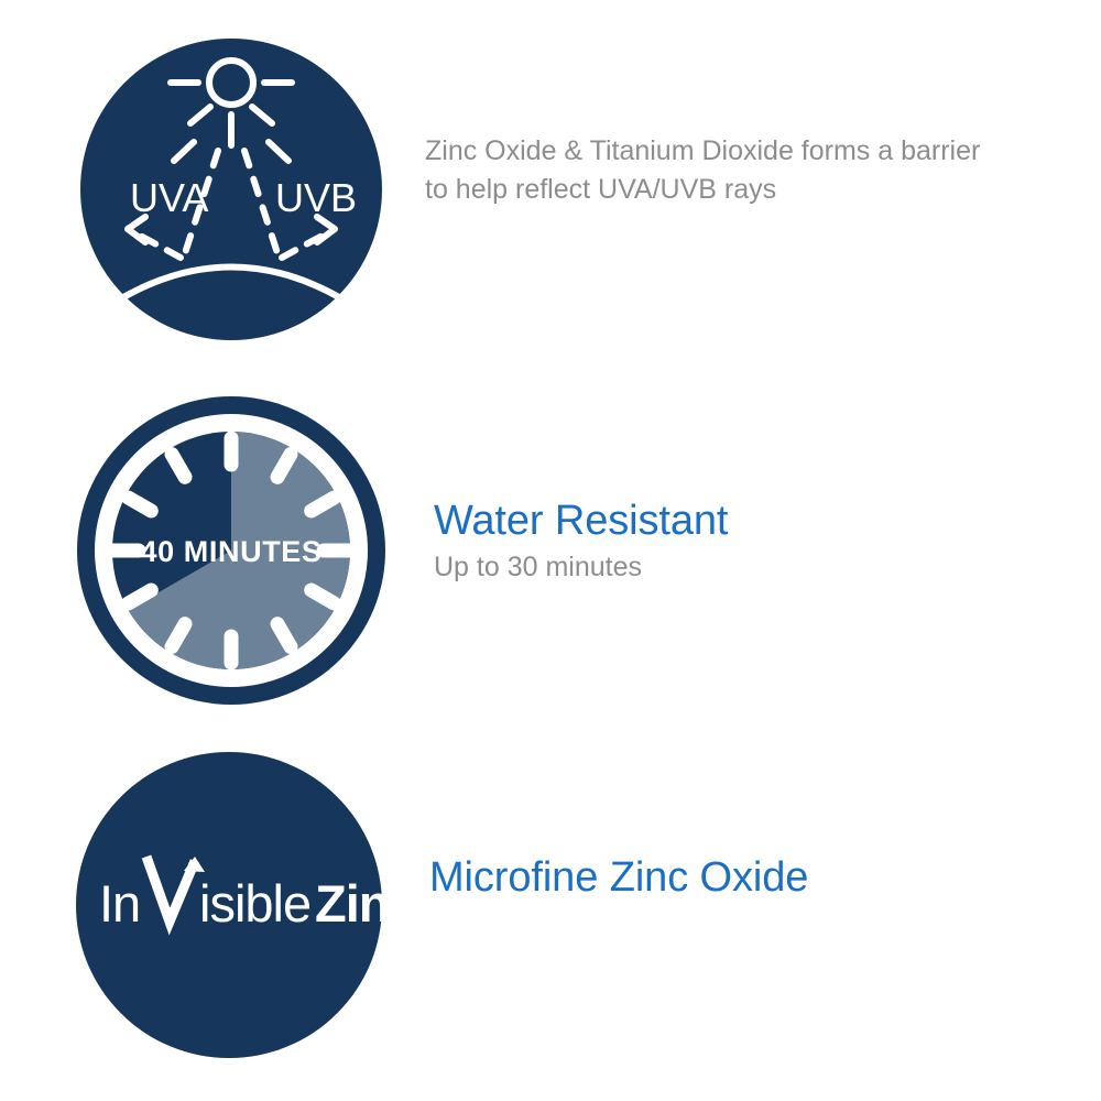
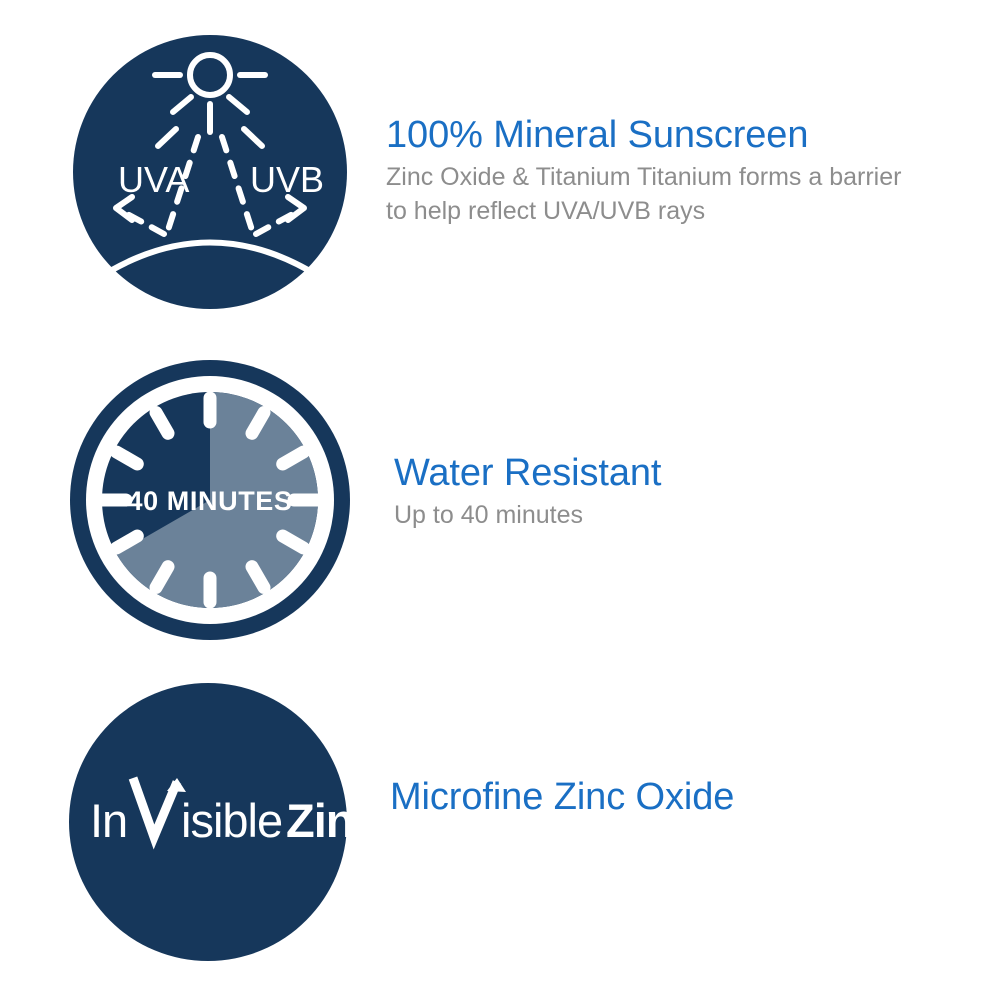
  UVA
  UVB
+ 100% Mineral Sunscreen
- Zinc Oxide & Titanium Dioxide forms a barrier
+ Zinc Oxide & Titanium Titanium forms a barrier
  to help reflect UVA/UVB rays
  40 MINUTES
  Water Resistant
- Up to 30 minutes
+ Up to 40 minutes
  In
  isible
  Zin
  Microfine Zinc Oxide
